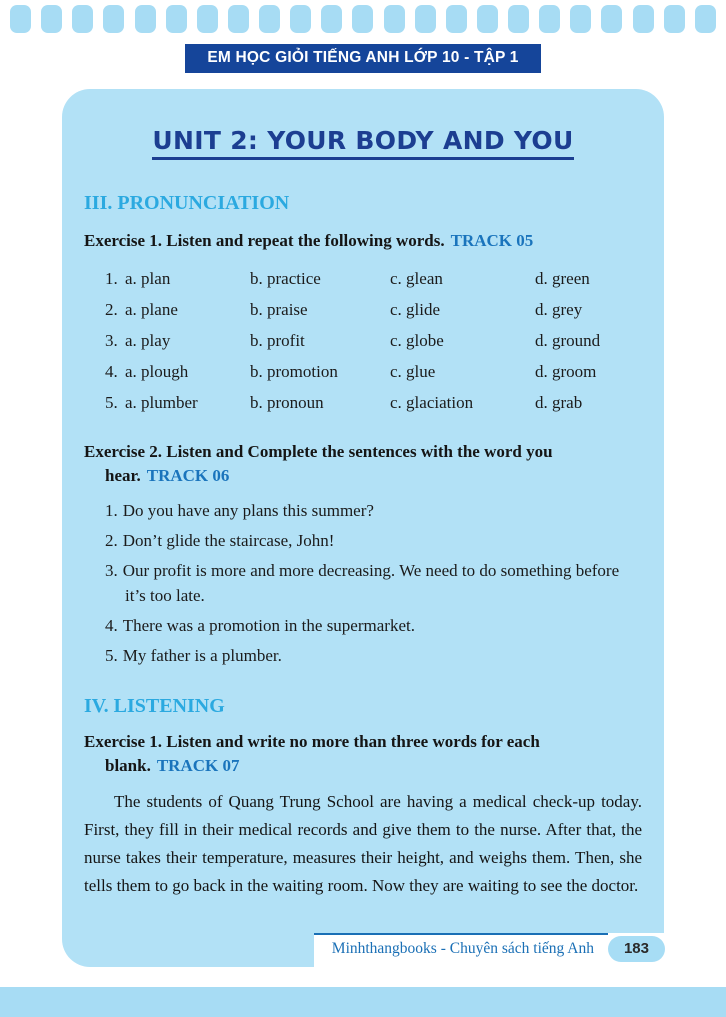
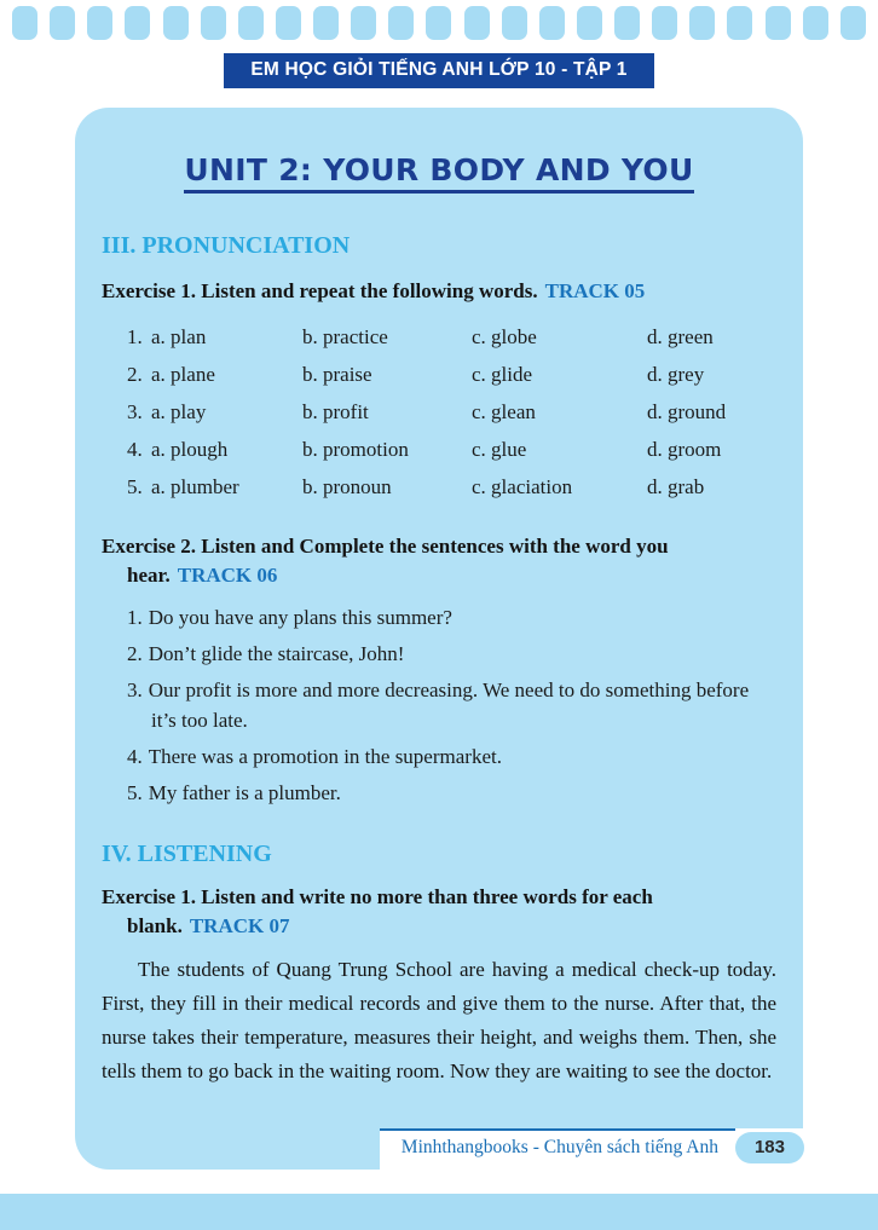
  EM HỌC GIỎI TIẾNG ANH LỚP 10 - TẬP 1
  UNIT 2: YOUR BODY AND YOU
  III. PRONUNCIATION
  Exercise 1. Listen and repeat the following words. TRACK 05
  1.
  a. plan
  b. practice
- c. glean
+ c. globe
  d. green
  2.
  a. plane
  b. praise
  c. glide
  d. grey
  3.
  a. play
  b. profit
- c. globe
+ c. glean
  d. ground
  4.
  a. plough
  b. promotion
  c. glue
  d. groom
  5.
  a. plumber
  b. pronoun
  c. glaciation
  d. grab
  Exercise 2. Listen and Complete the sentences with the word you hear. TRACK 06
  1. Do you have any plans this summer?
  2. Don’t glide the staircase, John!
  3. Our profit is more and more decreasing. We need to do something before it’s too late.
  4. There was a promotion in the supermarket.
  5. My father is a plumber.
  IV. LISTENING
  Exercise 1. Listen and write no more than three words for each blank. TRACK 07
  The students of Quang Trung School are having a medical check-up today. First, they fill in their medical records and give them to the nurse. After that, the nurse takes their temperature, measures their height, and weighs them. Then, she tells them to go back in the waiting room. Now they are waiting to see the doctor.
  Minhthangbooks - Chuyên sách tiếng Anh
  183
